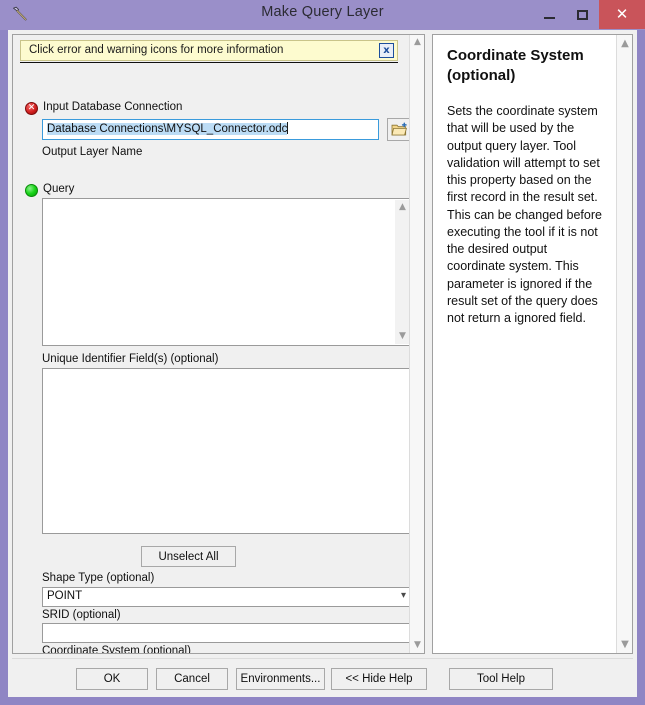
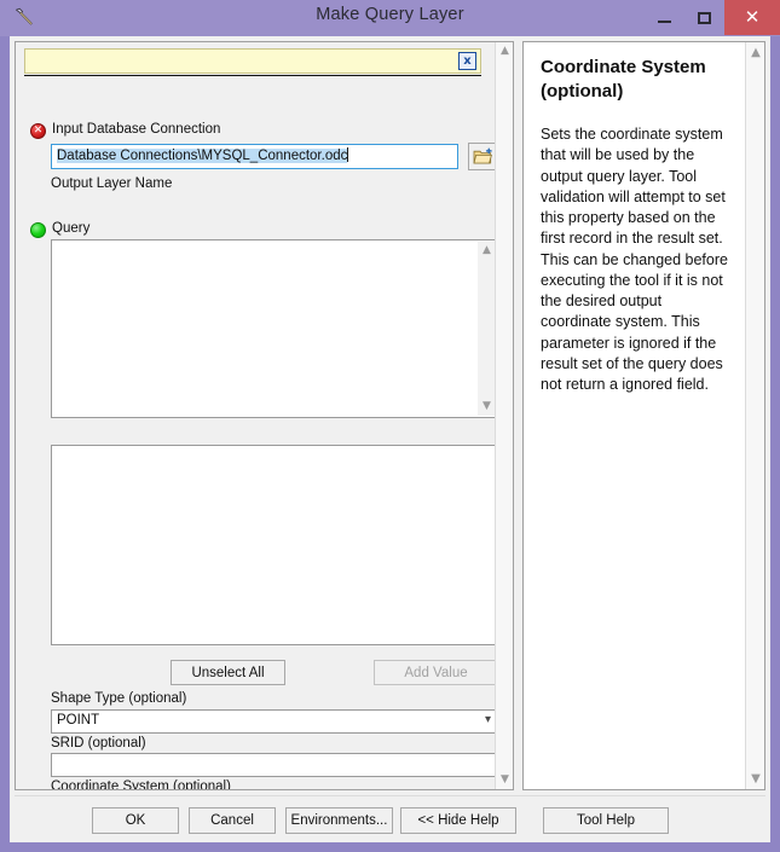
  Make Query Layer
  ✕
- Click error and warning icons for more information
  x
  ✕
  Input Database Connection
  Database Connections\MYSQL_Connector.odc
  Output Layer Name
  Query
  ▲
  ▼
- Unique Identifier Field(s) (optional)
  Unselect All
+ Add Value
  Shape Type (optional)
  POINT
  ▾
  SRID (optional)
  Coordinate System (optional)
  ▲
  ▼
  Coordinate System (optional)
  Sets the coordinate system that will be used by the output query layer. Tool validation will attempt to set this property based on the first record in the result set. This can be changed before executing the tool if it is not the desired output coordinate system. This parameter is ignored if the result set of the query does not return a ignored field.
  ▲
  ▼
  OK
  Cancel
  Environments...
  << Hide Help
  Tool Help
